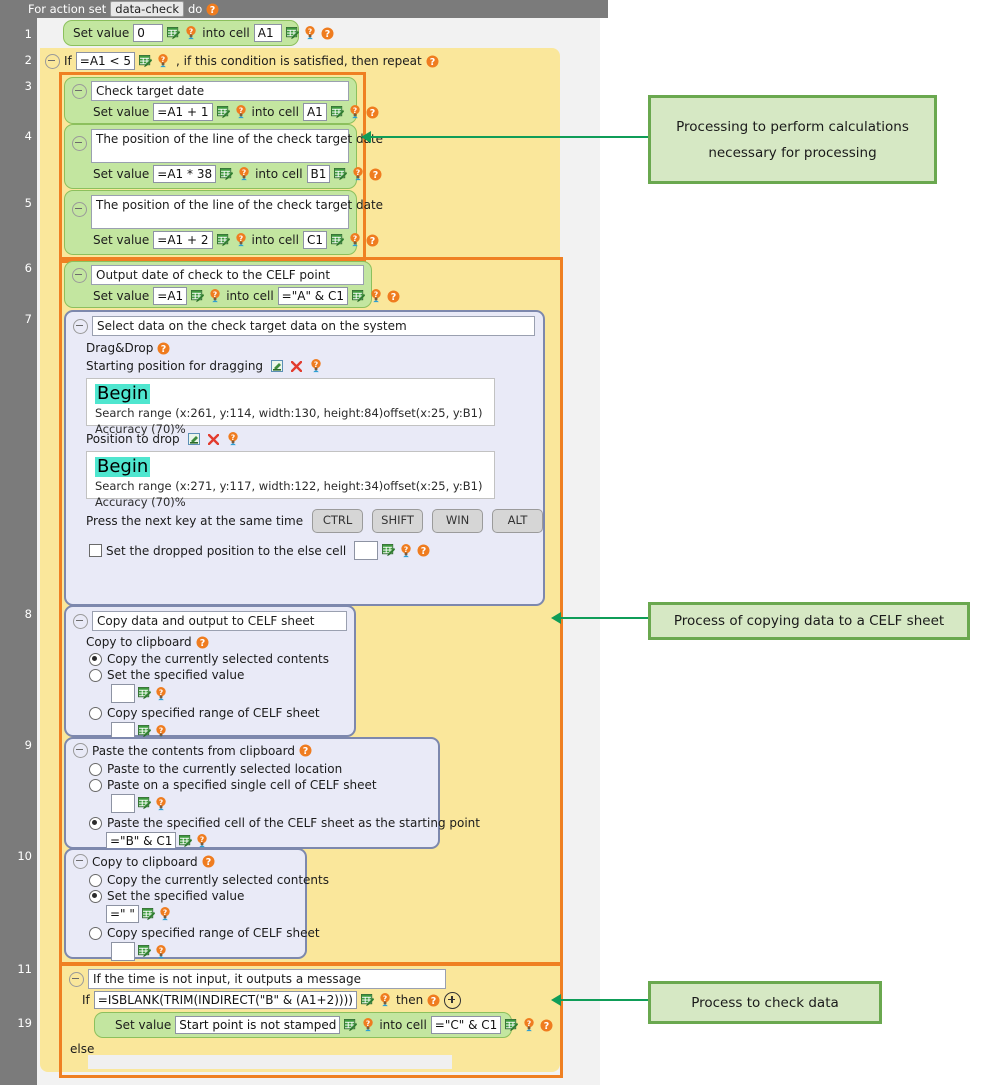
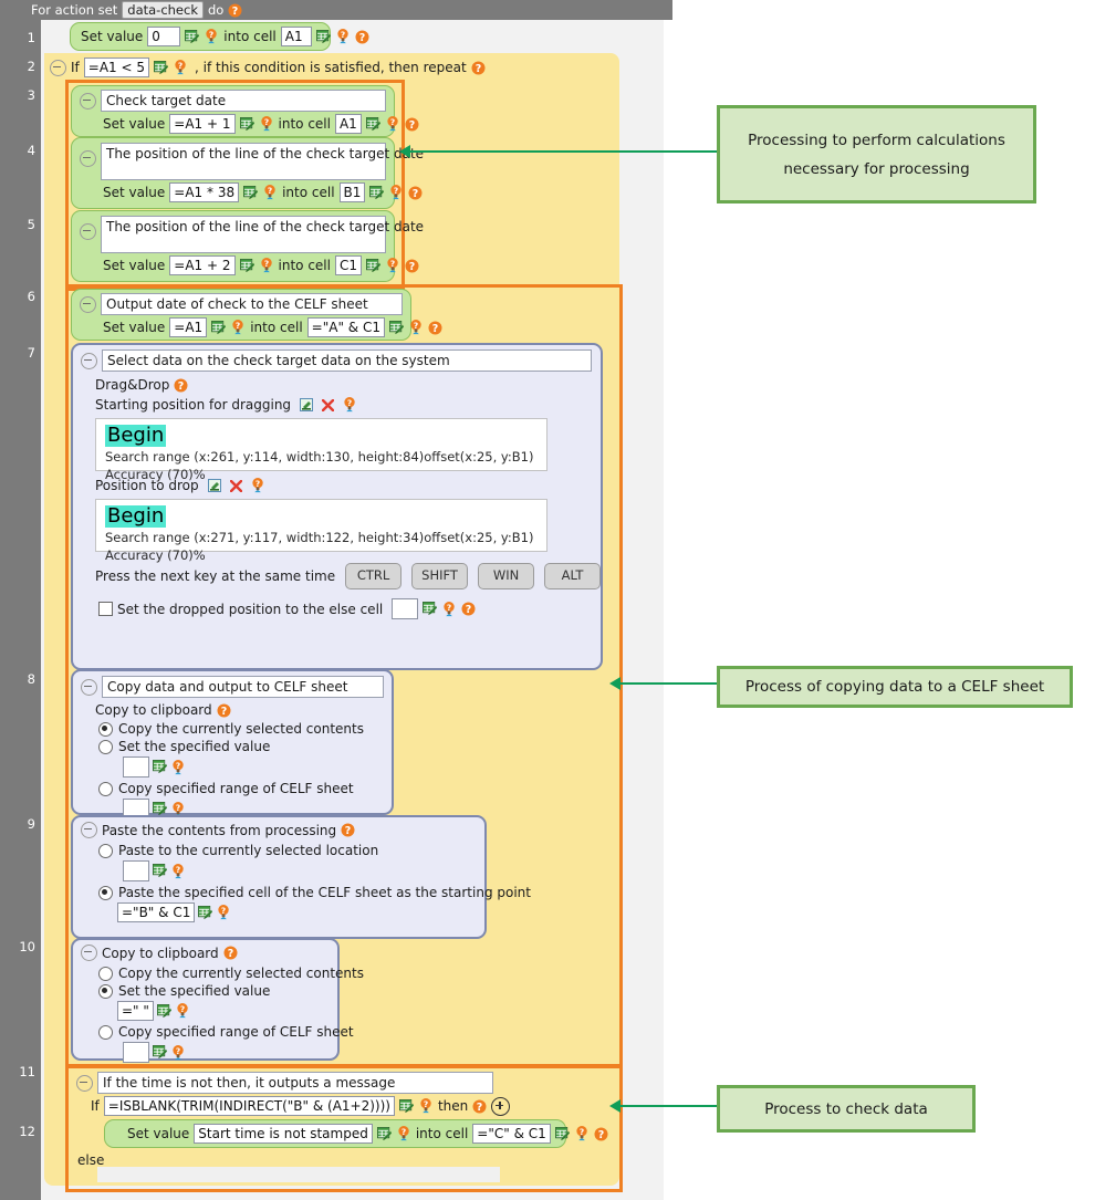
  1
  2
  3
  4
  5
  6
  7
  8
  9
  10
  11
- 19
+ 12
  For action set
  data-check
  do
  Set value
  0
  into cell
  A1
  If
  =A1 < 5
  , if this condition is satisfied, then repeat
  Check target date
  Set value
  =A1 + 1
  into cell
  A1
  The position of the line of the check target dte
  Set value
  =A1 * 38
  into cell
  B1
  The position of the line of the check target date
  Set value
  =A1 + 2
  into cell
  C1
- Output date of check to the CELF point
+ Output date of check to the CELF sheet
  Set value
  =A1
  into cell
  ="A" & C1
  Select data on the check target data on the system
  Drag&Drop
  Starting position for dragging
  Begin
  Search range (x:261, y:114, width:130, height:84)offset(x:25, y:B1)
  Accuracy (70)%
  Position to drop
  Begin
  Search range (x:271, y:117, width:122, height:34)offset(x:25, y:B1)
  Accuracy (70)%
  Press the next key at the same time
  CTRL
  SHIFT
  WIN
  ALT
  Set the dropped position to the else cell
  Copy data and output to CELF sheet
  Copy to clipboard
  Copy the currently selected contents
  Set the specified value
  Copy specified range of CELF sheet
- Paste the contents from clipboard
+ Paste the contents from processing
  Paste to the currently selected location
- Paste on a specified single cell of CELF sheet
  Paste the specified cell of the CELF sheet as the starting point
  ="B" & C1
  Copy to clipboard
  Copy the currently selected contents
  Set the specified value
  =" "
  Copy specified range of CELF sheet
- If the time is not input, it outputs a message
+ If the time is not then, it outputs a message
  If
  =ISBLANK(TRIM(INDIRECT("B" & (A1+2))))
  then
  Set value
- Start point is not stamped
+ Start time is not stamped
  into cell
  ="C" & C1
  else
  Processing to perform calculations
  necessary for processing
  Process of copying data to a CELF sheet
  Process to check data
